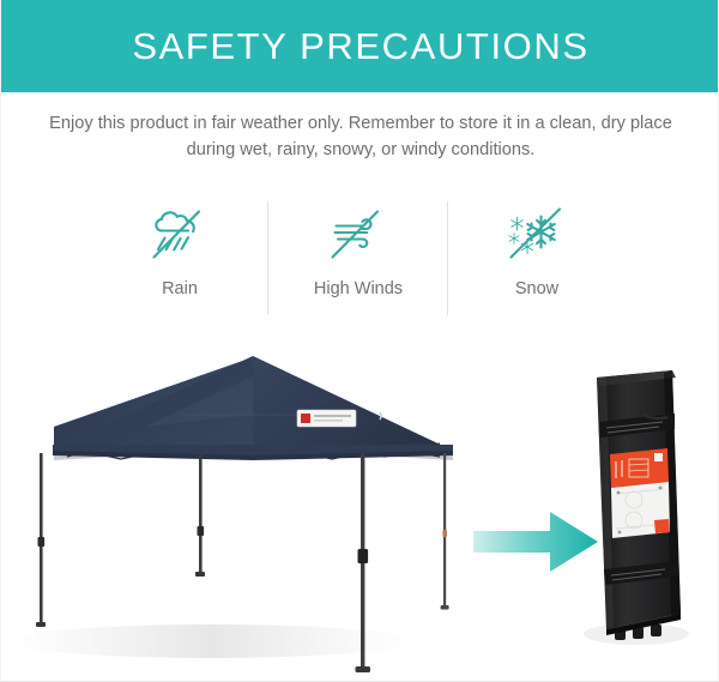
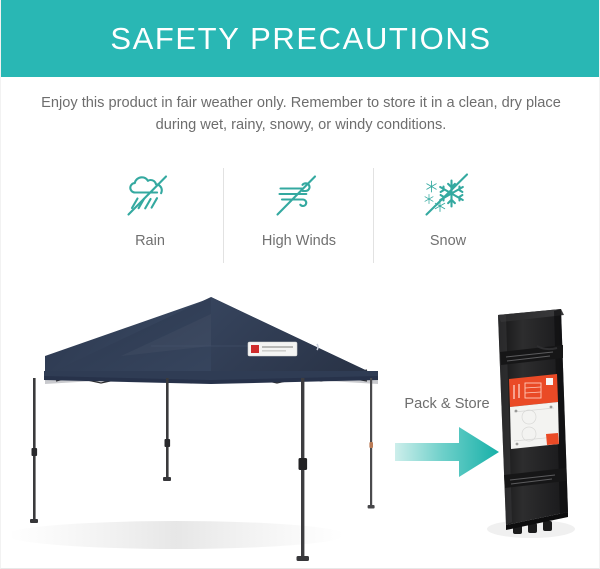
  SAFETY PRECAUTIONS
  Enjoy this product in fair weather only. Remember to store it in a clean, dry place during wet, rainy, snowy, or windy conditions.
  Rain
  High Winds
  Snow
+ Pack & Store
